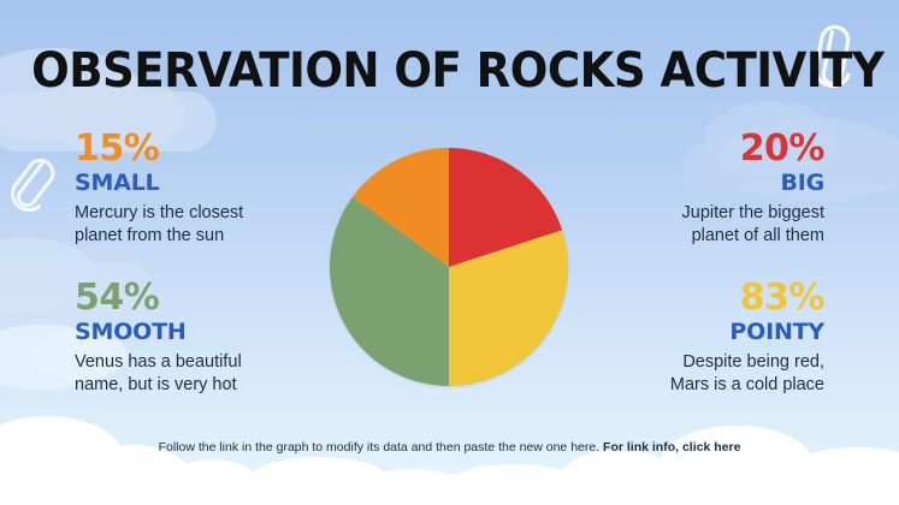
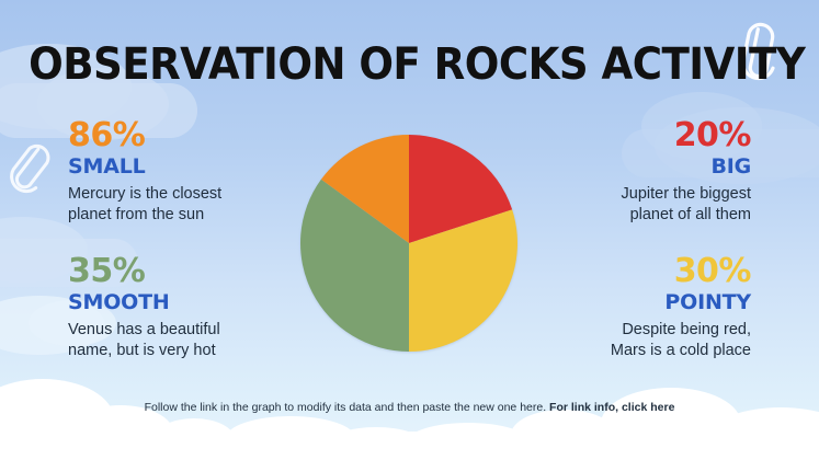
  OBSERVATION OF ROCKS ACTIVITY
- 15%
+ 86%
  SMALL
  Mercury is the closest
  planet from the sun
- 54%
+ 35%
  SMOOTH
  Venus has a beautiful
  name, but is very hot
  20%
  BIG
  Jupiter the biggest
  planet of all them
- 83%
+ 30%
  POINTY
  Despite being red,
  Mars is a cold place
  Follow the link in the graph to modify its data and then paste the new one here. For link info, click here
